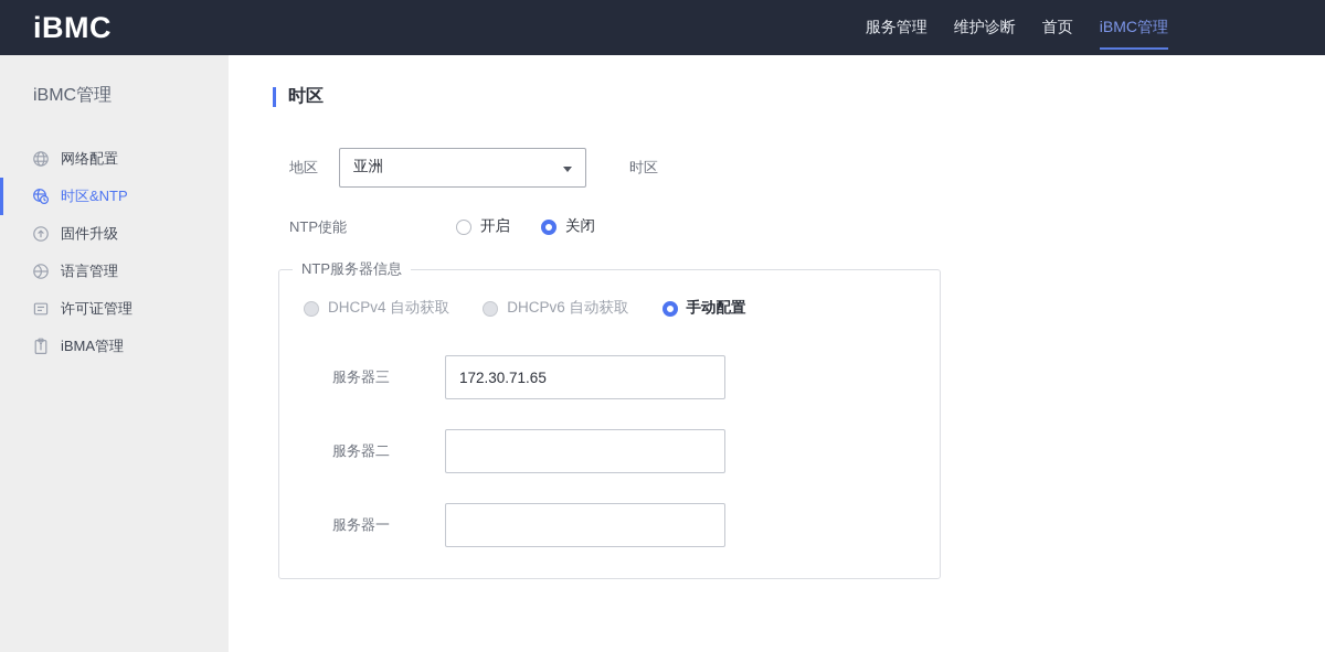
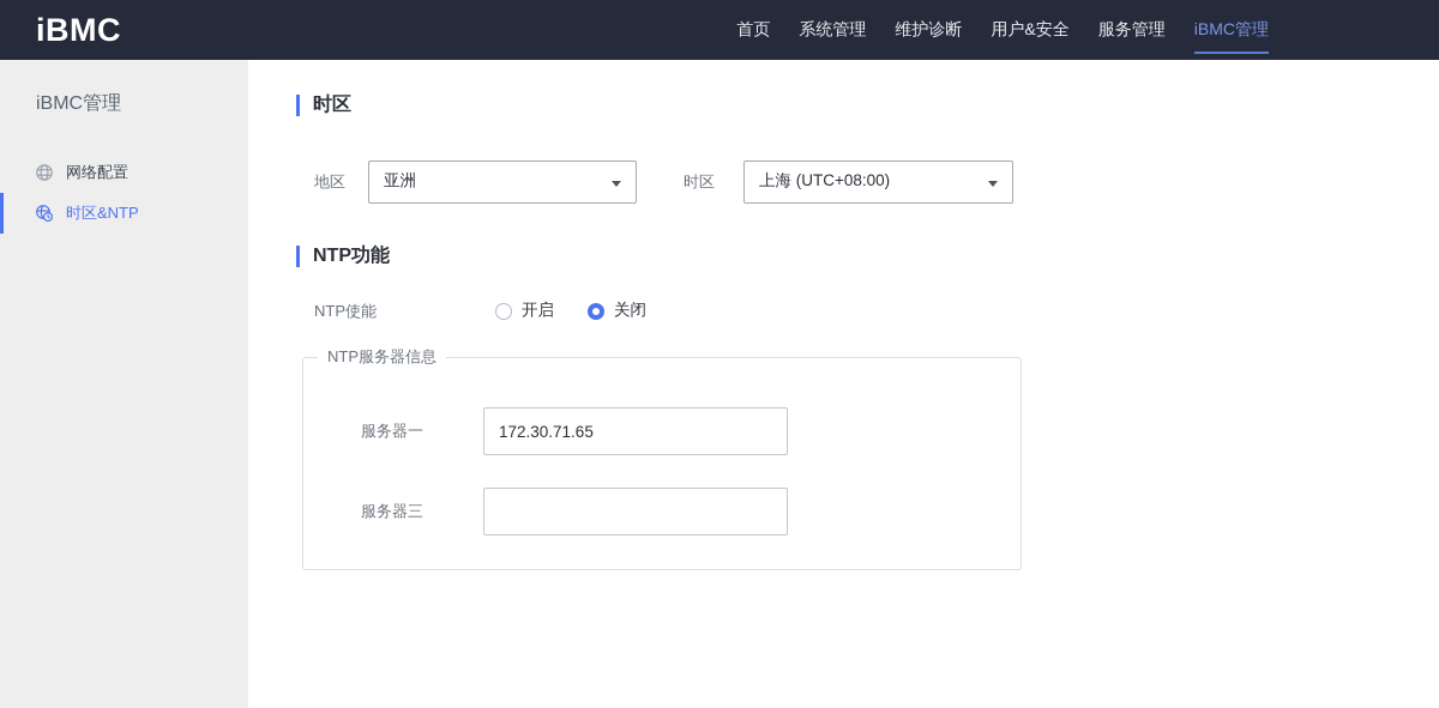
  iBMC
- 服务管理
+ 首页
+ 系统管理
  维护诊断
+ 用户&安全
- 首页
+ 服务管理
  iBMC管理
  iBMC管理
  网络配置
  时区&NTP
- 固件升级
- 语言管理
- 许可证管理
- iBMA管理
  时区
  地区
  亚洲
  时区
+ 上海 (UTC+08:00)
+ NTP功能
  NTP使能
  开启
  关闭
  NTP服务器信息
- DHCPv4 自动获取
- DHCPv6 自动获取
- 手动配置
- 服务器三
+ 服务器一
  172.30.71.65
- 服务器二
- 服务器一
+ 服务器三
